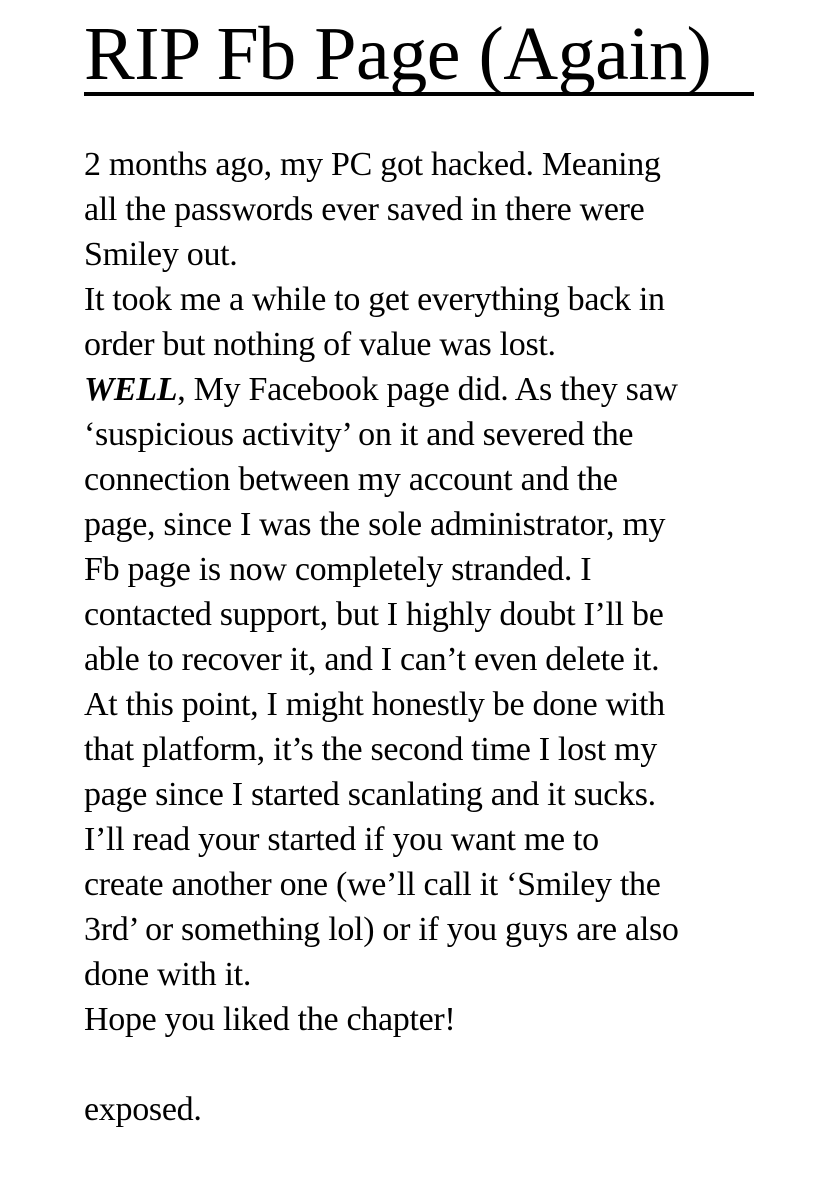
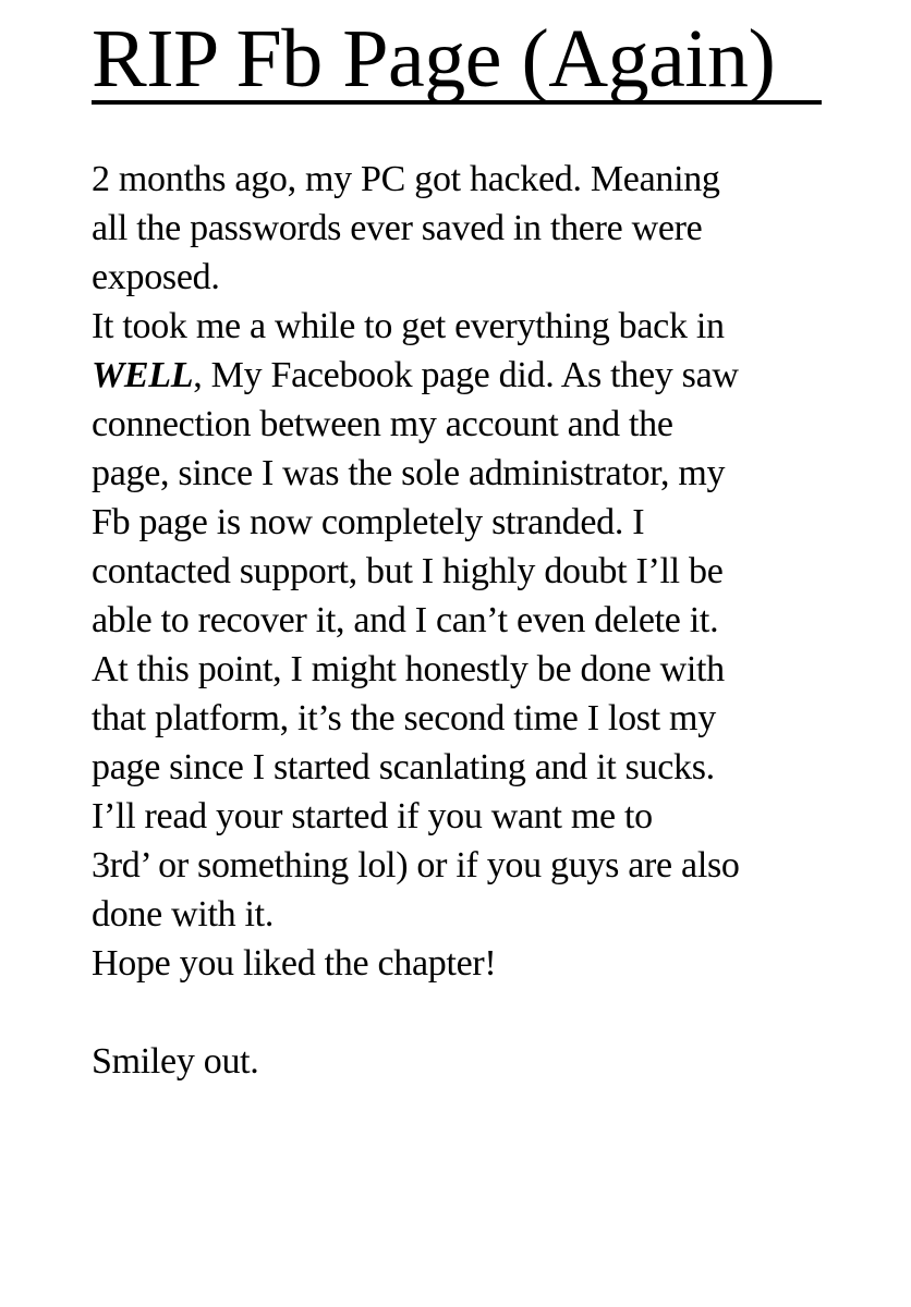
  RIP Fb Page (Again)
  2 months ago, my PC got hacked. Meaning
  all the passwords ever saved in there were
- Smiley out.
+ exposed.
  It took me a while to get everything back in
- order but nothing of value was lost.
  WELL, My Facebook page did. As they saw
- ‘suspicious activity’ on it and severed the
  connection between my account and the
  page, since I was the sole administrator, my
  Fb page is now completely stranded. I
  contacted support, but I highly doubt I’ll be
  able to recover it, and I can’t even delete it.
  At this point, I might honestly be done with
  that platform, it’s the second time I lost my
  page since I started scanlating and it sucks.
  I’ll read your started if you want me to
- create another one (we’ll call it ‘Smiley the
  3rd’ or something lol) or if you guys are also
  done with it.
  Hope you liked the chapter!
- exposed.
+ Smiley out.
